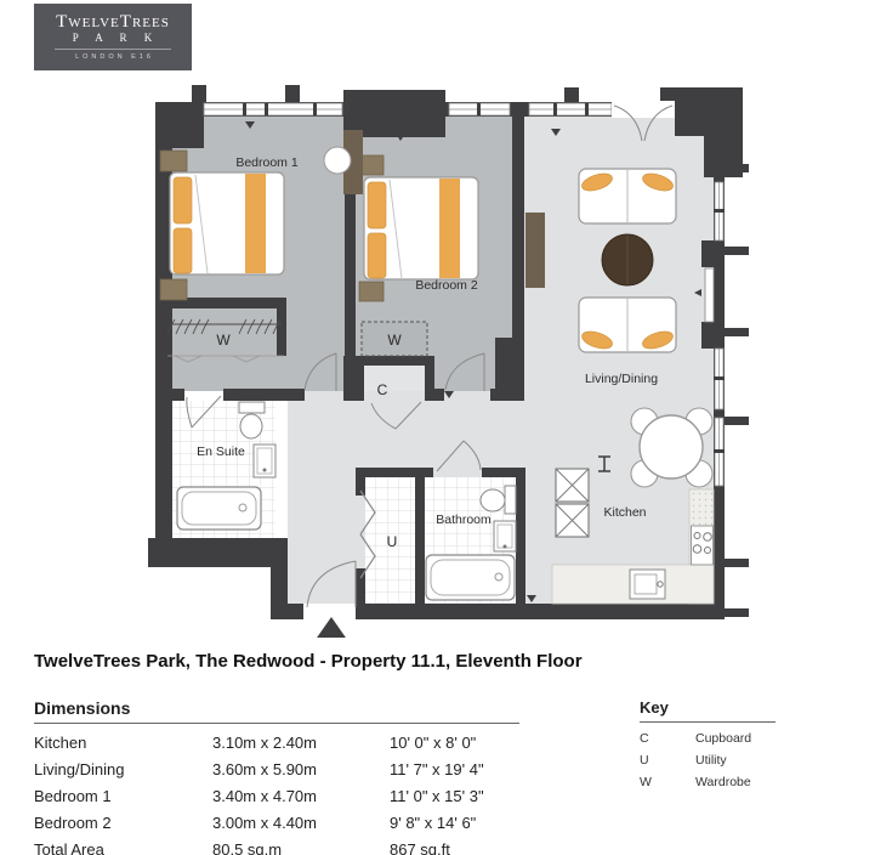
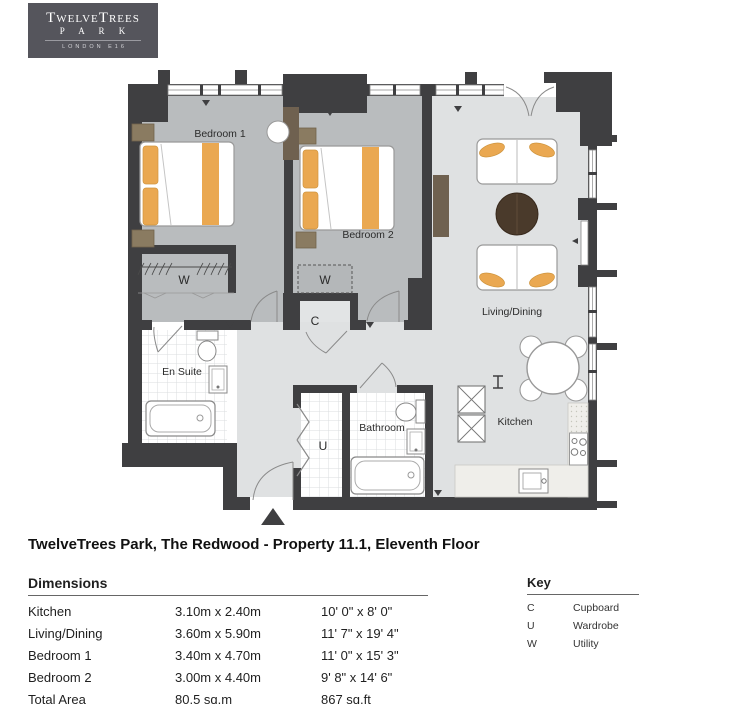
  TwelveTrees
  P A R K
  Bedroom 1
  Bedroom 2
  Living/Dining
  Kitchen
  Bathroom
  En Suite
  W
  W
  C
  U
  TwelveTrees Park, The Redwood - Property 11.1, Eleventh Floor
  Dimensions
  Kitchen
  3.10m x 2.40m
  10' 0" x 8' 0"
  Living/Dining
  3.60m x 5.90m
  11' 7" x 19' 4"
  Bedroom 1
  3.40m x 4.70m
  11' 0" x 15' 3"
  Bedroom 2
  3.00m x 4.40m
  9' 8" x 14' 6"
  Total Area
  80.5 sq.m
  867 sq.ft
  Key
  C
  Cupboard
  U
- Utility
+ Wardrobe
  W
- Wardrobe
+ Utility
